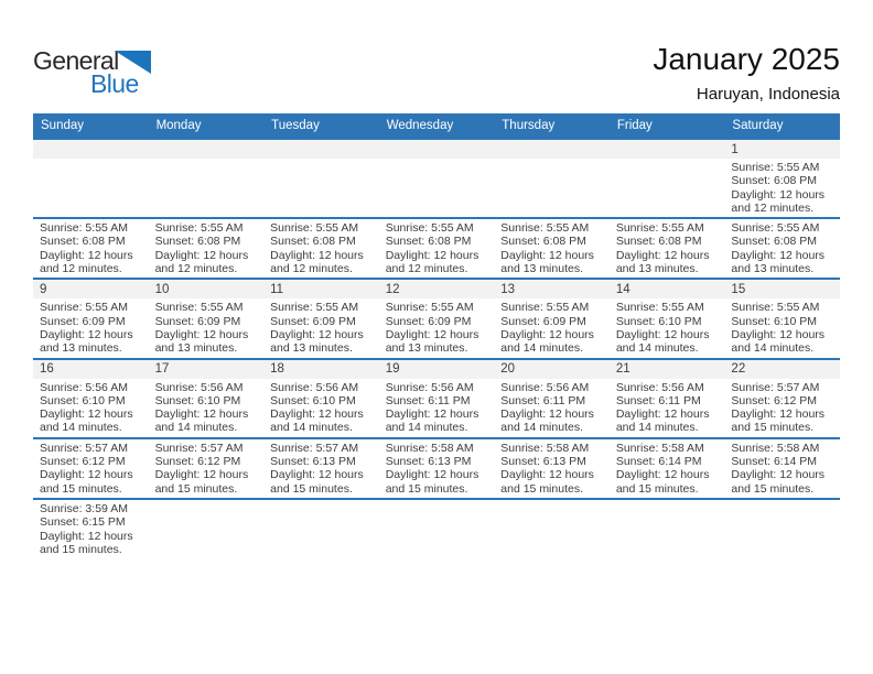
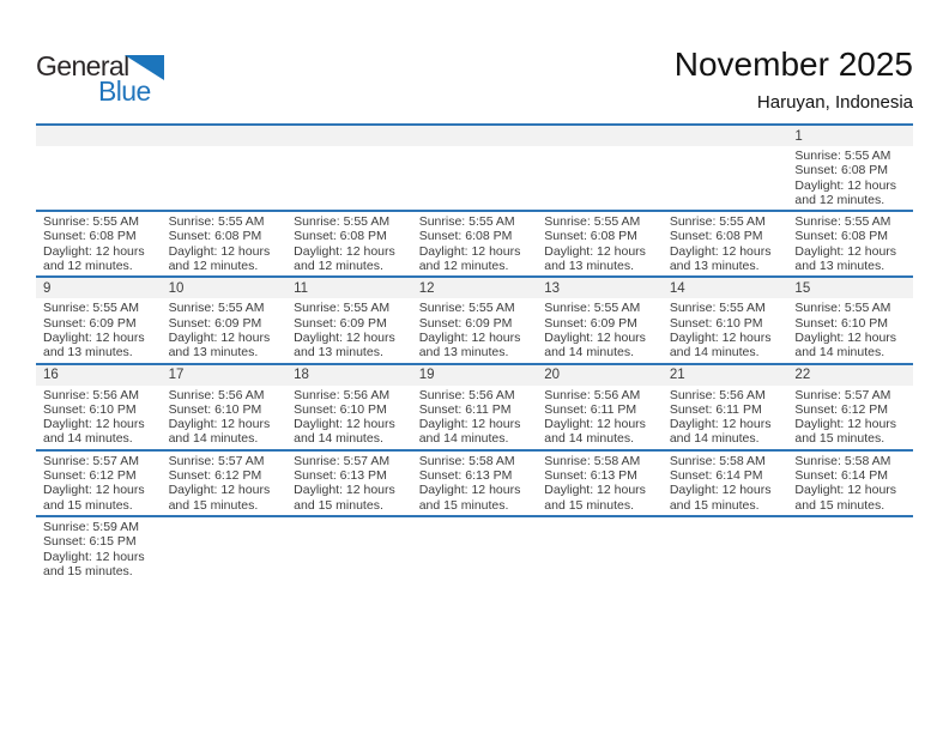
  General
  Blue
- January 2025
+ November 2025
  Haruyan, Indonesia
- Sunday
- Monday
- Tuesday
- Wednesday
- Thursday
- Friday
- Saturday
  1
  Sunrise: 5:55 AM
  Sunset: 6:08 PM
  Daylight: 12 hours
  and 12 minutes.
  Sunrise: 5:55 AM
  Sunset: 6:08 PM
  Daylight: 12 hours
  and 12 minutes.
  Sunrise: 5:55 AM
  Sunset: 6:08 PM
  Daylight: 12 hours
  and 12 minutes.
  Sunrise: 5:55 AM
  Sunset: 6:08 PM
  Daylight: 12 hours
  and 12 minutes.
  Sunrise: 5:55 AM
  Sunset: 6:08 PM
  Daylight: 12 hours
  and 12 minutes.
  Sunrise: 5:55 AM
  Sunset: 6:08 PM
  Daylight: 12 hours
  and 13 minutes.
  Sunrise: 5:55 AM
  Sunset: 6:08 PM
  Daylight: 12 hours
  and 13 minutes.
  Sunrise: 5:55 AM
  Sunset: 6:08 PM
  Daylight: 12 hours
  and 13 minutes.
  9
  10
  11
  12
  13
  14
  15
  Sunrise: 5:55 AM
  Sunset: 6:09 PM
  Daylight: 12 hours
  and 13 minutes.
  Sunrise: 5:55 AM
  Sunset: 6:09 PM
  Daylight: 12 hours
  and 13 minutes.
  Sunrise: 5:55 AM
  Sunset: 6:09 PM
  Daylight: 12 hours
  and 13 minutes.
  Sunrise: 5:55 AM
  Sunset: 6:09 PM
  Daylight: 12 hours
  and 13 minutes.
  Sunrise: 5:55 AM
  Sunset: 6:09 PM
  Daylight: 12 hours
  and 14 minutes.
  Sunrise: 5:55 AM
  Sunset: 6:10 PM
  Daylight: 12 hours
  and 14 minutes.
  Sunrise: 5:55 AM
  Sunset: 6:10 PM
  Daylight: 12 hours
  and 14 minutes.
  16
  17
  18
  19
  20
  21
  22
  Sunrise: 5:56 AM
  Sunset: 6:10 PM
  Daylight: 12 hours
  and 14 minutes.
  Sunrise: 5:56 AM
  Sunset: 6:10 PM
  Daylight: 12 hours
  and 14 minutes.
  Sunrise: 5:56 AM
  Sunset: 6:10 PM
  Daylight: 12 hours
  and 14 minutes.
  Sunrise: 5:56 AM
  Sunset: 6:11 PM
  Daylight: 12 hours
  and 14 minutes.
  Sunrise: 5:56 AM
  Sunset: 6:11 PM
  Daylight: 12 hours
  and 14 minutes.
  Sunrise: 5:56 AM
  Sunset: 6:11 PM
  Daylight: 12 hours
  and 14 minutes.
  Sunrise: 5:57 AM
  Sunset: 6:12 PM
  Daylight: 12 hours
  and 15 minutes.
  Sunrise: 5:57 AM
  Sunset: 6:12 PM
  Daylight: 12 hours
  and 15 minutes.
  Sunrise: 5:57 AM
  Sunset: 6:12 PM
  Daylight: 12 hours
  and 15 minutes.
  Sunrise: 5:57 AM
  Sunset: 6:13 PM
  Daylight: 12 hours
  and 15 minutes.
  Sunrise: 5:58 AM
  Sunset: 6:13 PM
  Daylight: 12 hours
  and 15 minutes.
  Sunrise: 5:58 AM
  Sunset: 6:13 PM
  Daylight: 12 hours
  and 15 minutes.
  Sunrise: 5:58 AM
  Sunset: 6:14 PM
  Daylight: 12 hours
  and 15 minutes.
  Sunrise: 5:58 AM
  Sunset: 6:14 PM
  Daylight: 12 hours
  and 15 minutes.
- Sunrise: 3:59 AM
+ Sunrise: 5:59 AM
  Sunset: 6:15 PM
  Daylight: 12 hours
  and 15 minutes.
